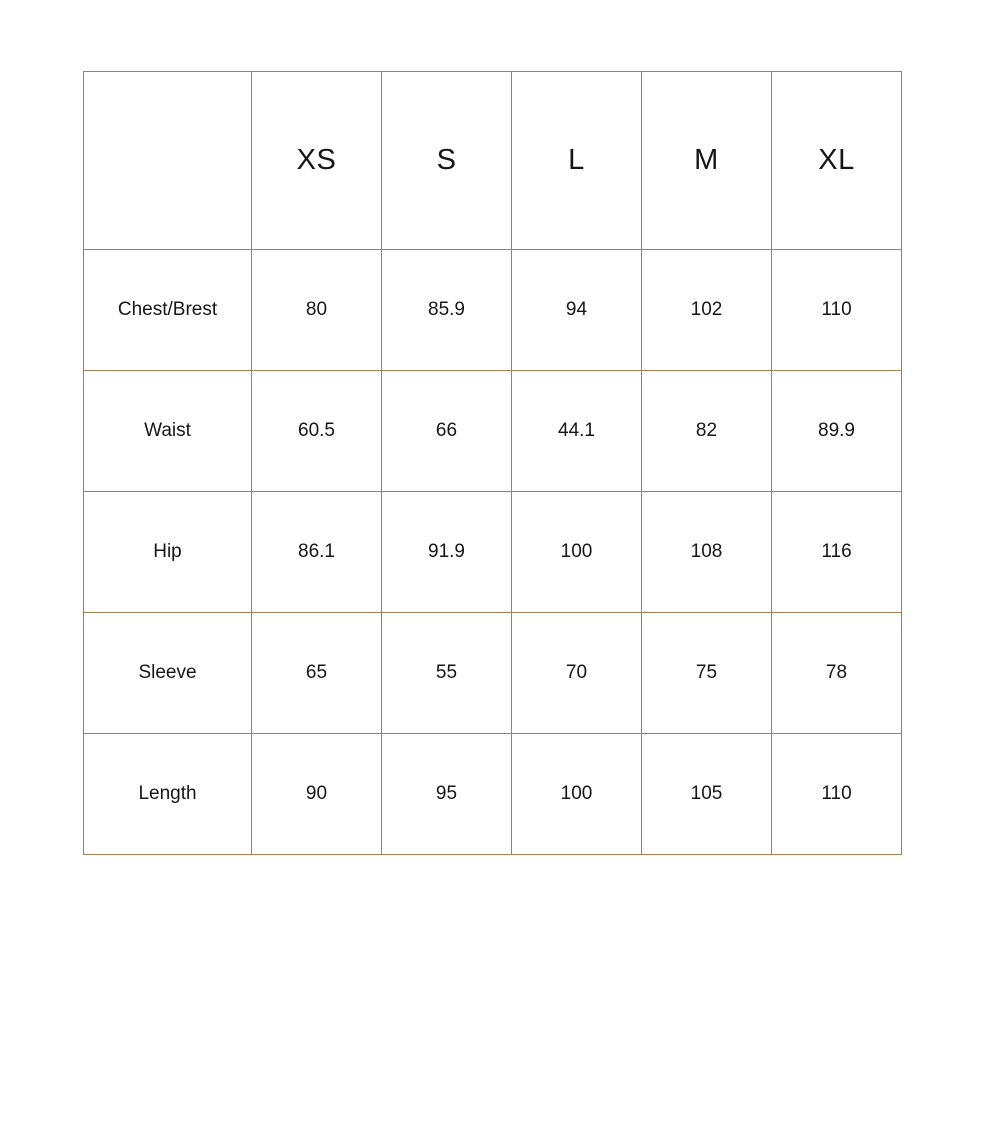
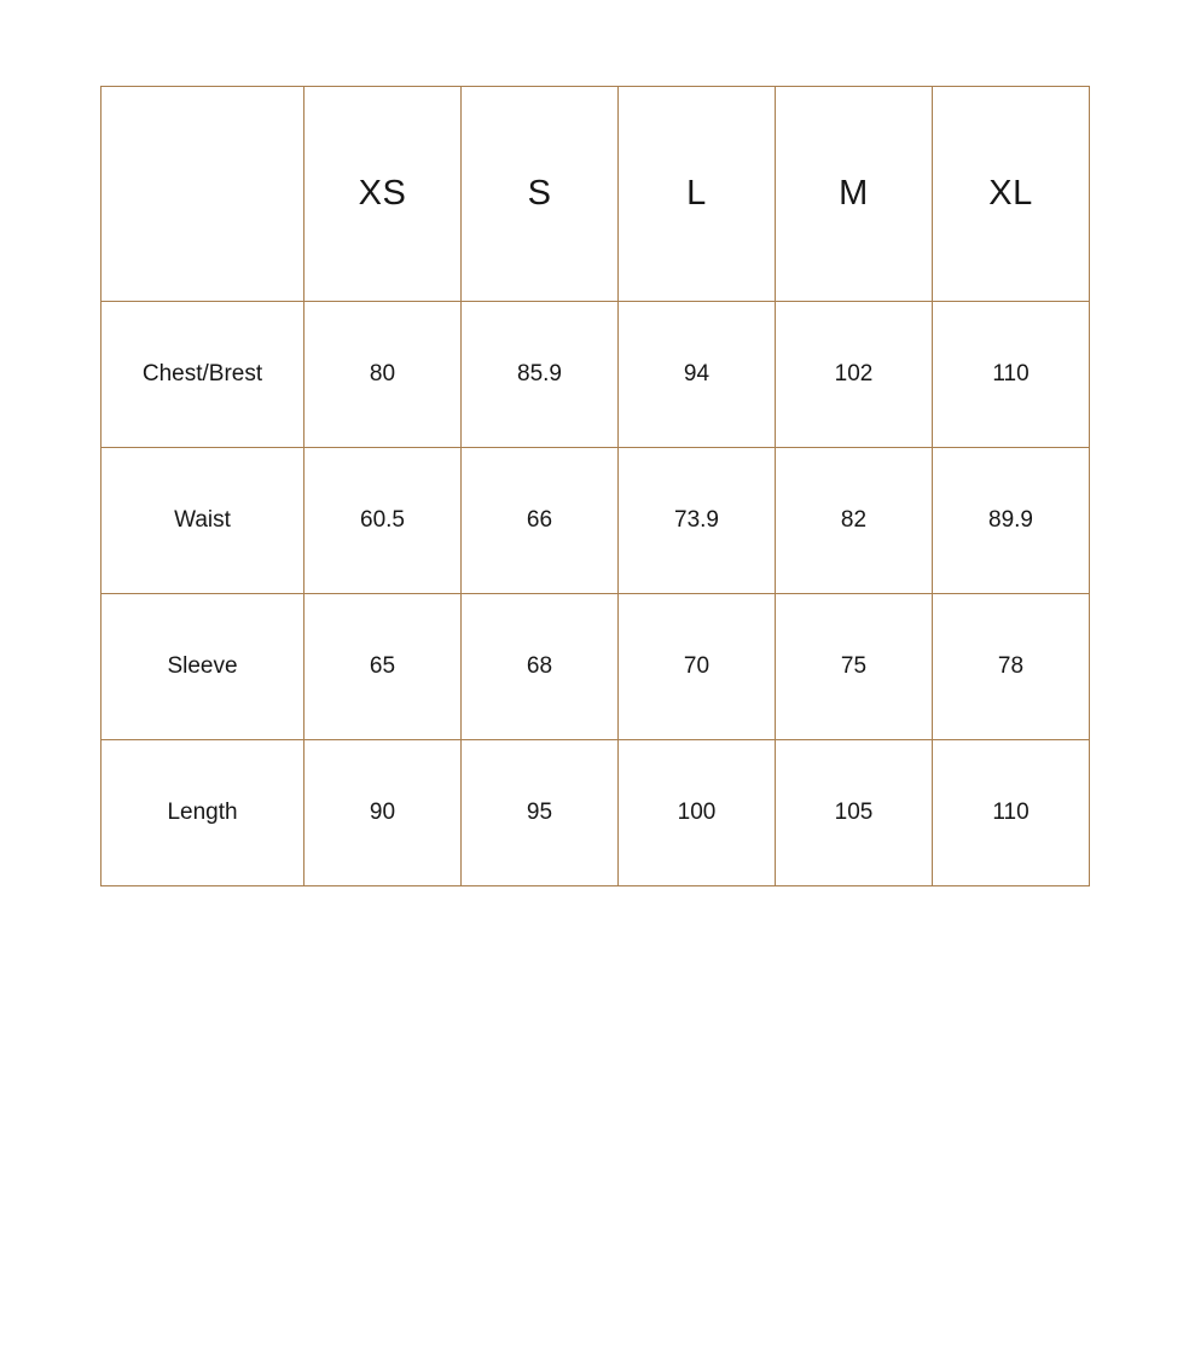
  	XS	S	L	M	XL
  Chest/Brest	80	85.9	94	102	110
- Waist	60.5	66	44.1	82	89.9
+ Waist	60.5	66	73.9	82	89.9
- Hip	86.1	91.9	100	108	116
- Sleeve	65	55	70	75	78
+ Sleeve	65	68	70	75	78
  Length	90	95	100	105	110
